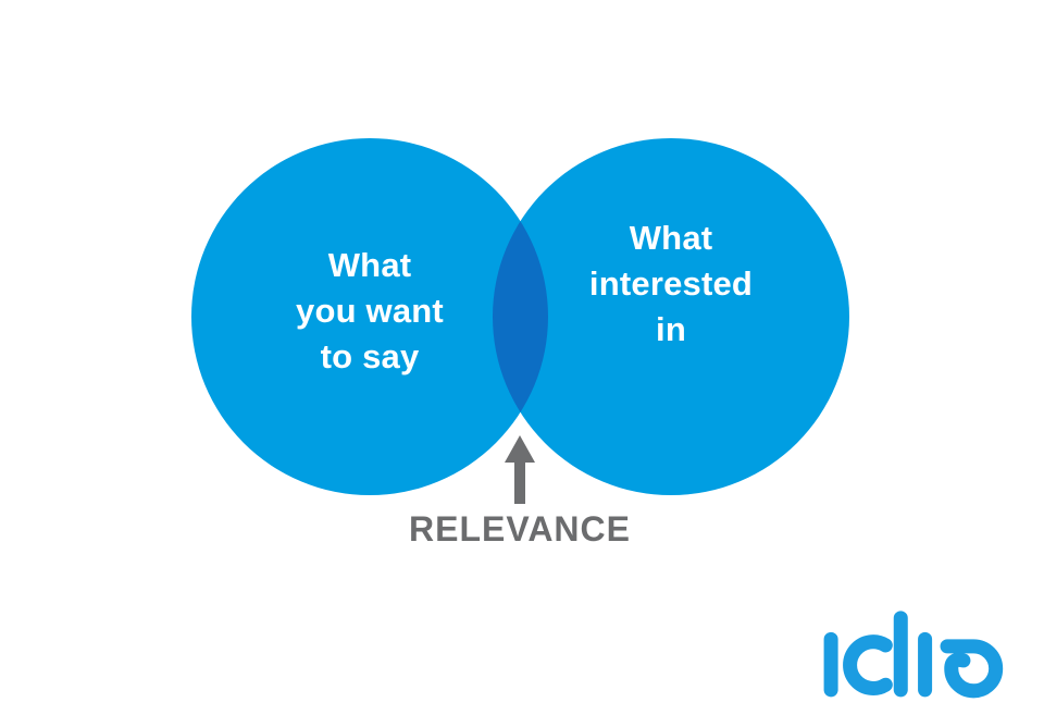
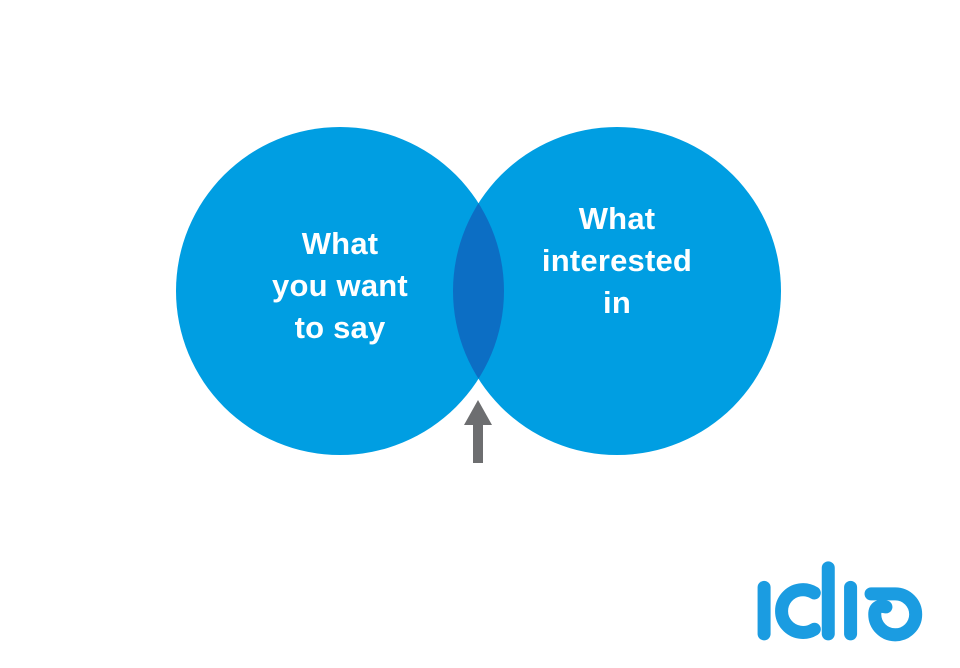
  What
  you want
  to say
  What
  interested
  in
- RELEVANCE
